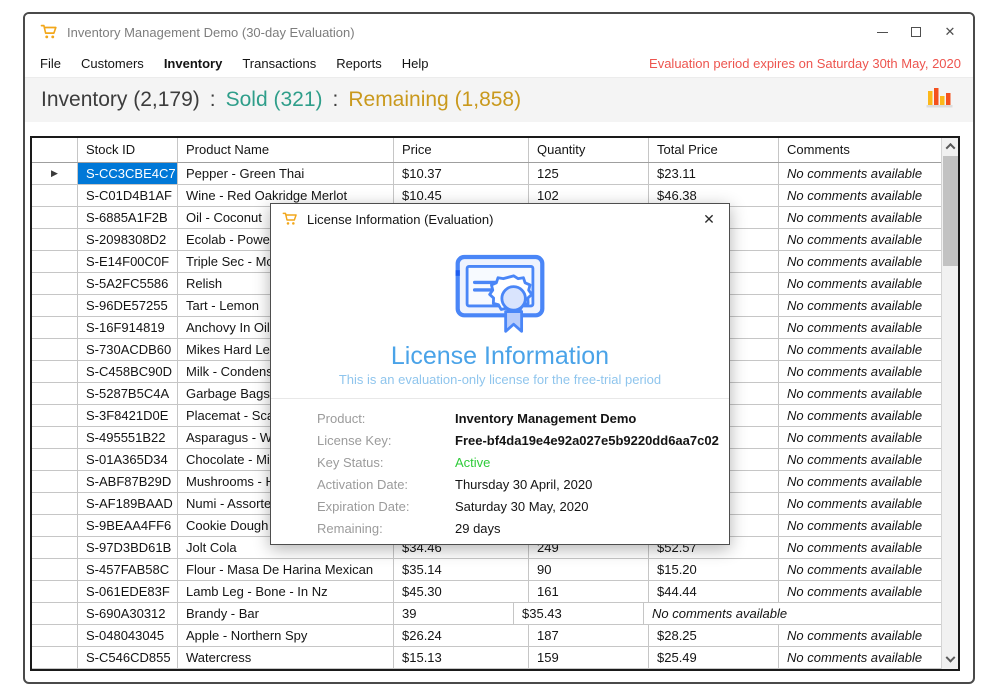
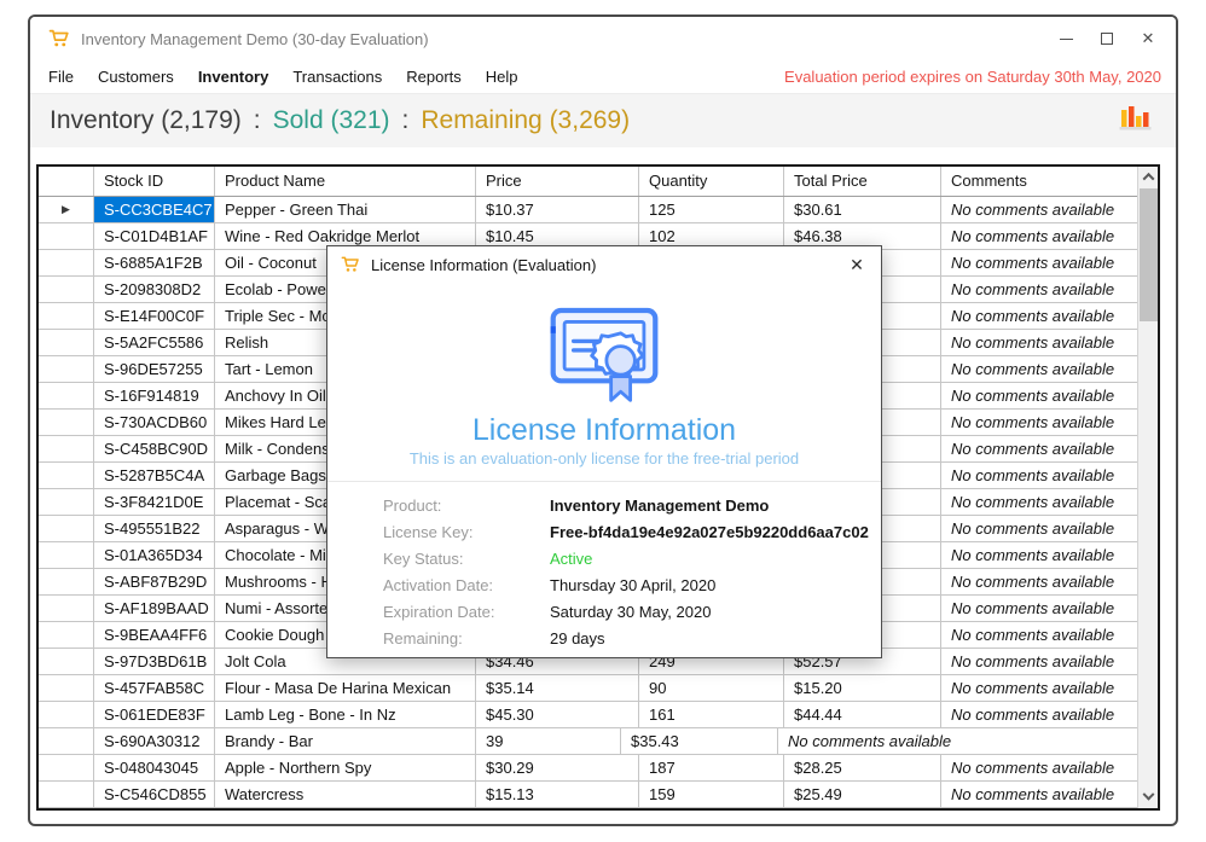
  Inventory Management Demo (30-day Evaluation)
  ✕
  File Customers Inventory Transactions Reports Help
  Evaluation period expires on Saturday 30th May, 2020
  Inventory (2,179)
  :
  Sold (321)
  :
- Remaining (1,858)
+ Remaining (3,269)
  Stock ID
  Product Name
  Price
  Quantity
  Total Price
  Comments
  ▶
  S-CC3CBE4C7
  Pepper - Green Thai
  $10.37
  125
- $23.11
+ $30.61
  No comments available
  S-C01D4B1AF
  Wine - Red Oakridge Merlot
  $10.45
  102
  $46.38
  No comments available
  S-6885A1F2B
  Oil - Coconut
  No comments available
  S-2098308D2
  Ecolab - Powe
  No comments available
  S-E14F00C0F
  Triple Sec - M
  No comments available
  S-5A2FC5586
  Relish
  No comments available
  S-96DE57255
  Tart - Lemon
  No comments available
  S-16F914819
  Anchovy In Oil
  No comments available
  S-730ACDB60
  Mikes Hard Le
  No comments available
  S-C458BC90D
  Milk - Conden
  No comments available
  S-5287B5C4A
  Garbage Bags
  No comments available
  S-3F8421D0E
  Placemat - Sc
  No comments available
  S-495551B22
  Asparagus - W
  No comments available
  S-01A365D34
  Chocolate - Mi
  No comments available
  S-ABF87B29D
  Mushrooms -
  No comments available
  S-AF189BAAD
  Numi - Assorte
  No comments available
  S-9BEAA4FF6
  Cookie Dough
  No comments available
  S-97D3BD61B
  Jolt Cola
  $34.46
  249
  $52.57
  No comments available
  S-457FAB58C
  Flour - Masa De Harina Mexican
  $35.14
  90
  $15.20
  No comments available
  S-061EDE83F
  Lamb Leg - Bone - In Nz
  $45.30
  161
  $44.44
  No comments available
  S-690A30312
  Brandy - Bar
  39
  $35.43
  No comments available
  S-048043045
  Apple - Northern Spy
- $26.24
+ $30.29
  187
  $28.25
  No comments available
  S-C546CD855
  Watercress
  $15.13
  159
  $25.49
  No comments available
  License Information (Evaluation)
  ✕
  License Information
  This is an evaluation-only license for the free-trial period
  Product:
  Inventory Management Demo
  License Key:
  Free-bf4da19e4e92a027e5b9220dd6aa7c02
  Key Status:
  Active
  Activation Date:
  Thursday 30 April, 2020
  Expiration Date:
  Saturday 30 May, 2020
  Remaining:
  29 days
